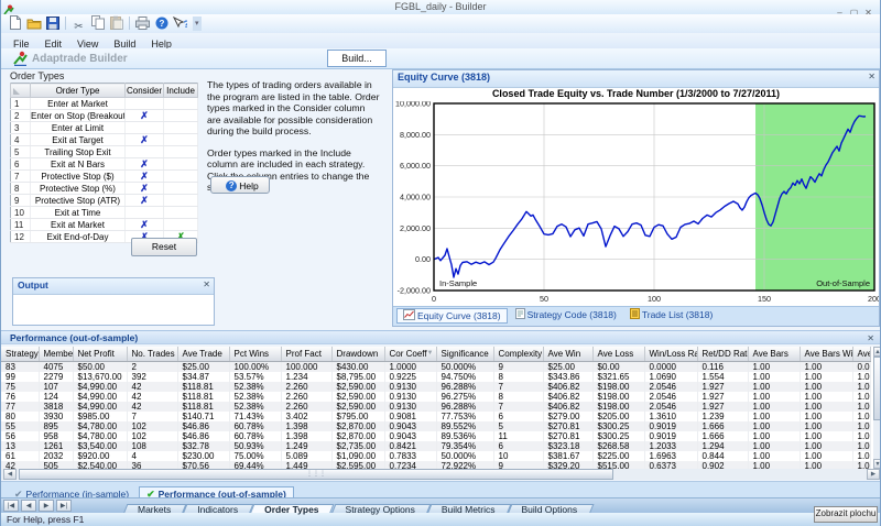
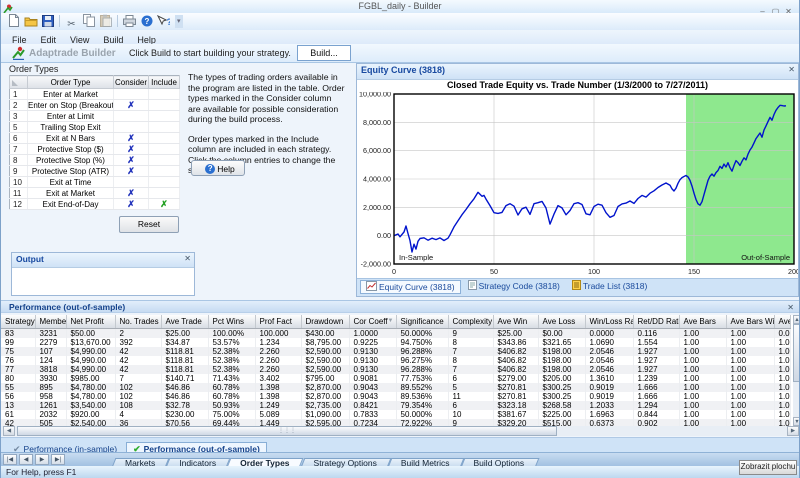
  FGBL_daily - Builder
  – ▢ ✕
  ✂
  ?
  ?
  File Edit View Build Help
  Adaptrade Builder
+ Click Build to start building your strategy.
  Build...
  Order Types
  	Order Type	Consider	Include
  1	Enter at Market
  2	Enter on Stop (Breakout	✗
  3	Enter at Limit
- 4	Exit at Target	✗
  5	Trailing Stop Exit
  6	Exit at N Bars	✗
  7	Protective Stop ($)	✗
  8	Protective Stop (%)	✗
  9	Protective Stop (ATR)	✗
  10	Exit at Time
  11	Exit at Market	✗
  12	Exit End-of-Day	✗	✗
  Reset
  The types of trading orders available in the program are listed in the table. Order types marked in the Consider column are available for possible consideration during the build process.
  Order types marked in the Include column are included in each strategy. Cn entries to change the
  ? Help
  Output
  ✕
  Equity Curve (3818)
  ✕
  Closed Trade Equity vs. Trade Number (1/3/2000 to 7/27/2011)
  10,000.00
  8,000.00
  6,000.00
  4,000.00
  2,000.00
  0.00
  -2,000.00
  0
  50
  100
  150
  200
  In-Sample
  Out-of-Sample
  Equity Curve (3818) Strategy Code (3818) Trade List (3818)
  Performance (out-of-sample)
  ✕
  Strategy	Membe	Net Profit	No. Trades	Ave Trade	Pct Wins	Prof Fact	Drawdown	Cor Coeff	Significance	Complexity	Ave Win	Ave Loss	Win/Loss R	Ret/DD Rat	Ave Bars	Ave Bars W	Ave
- 83	4075	$50.00	2	$25.00	100.00%	100.000	$430.00	1.0000	50.000%	9	$25.00	$0.00	0.0000	0.116	1.00	1.00	0.0
+ 83	3231	$50.00	2	$25.00	100.00%	100.000	$430.00	1.0000	50.000%	9	$25.00	$0.00	0.0000	0.116	1.00	1.00	0.0
  99	2279	$13,670.00	392	$34.87	53.57%	1.234	$8,795.00	0.9225	94.750%	8	$343.86	$321.65	1.0690	1.554	1.00	1.00	1.0
  75	107	$4,990.00	42	$118.81	52.38%	2.260	$2,590.00	0.9130	96.288%	7	$406.82	$198.00	2.0546	1.927	1.00	1.00	1.0
  76	124	$4,990.00	42	$118.81	52.38%	2.260	$2,590.00	0.9130	96.275%	8	$406.82	$198.00	2.0546	1.927	1.00	1.00	1.0
  77	3818	$4,990.00	42	$118.81	52.38%	2.260	$2,590.00	0.9130	96.288%	7	$406.82	$198.00	2.0546	1.927	1.00	1.00	1.0
  80	3930	$985.00	7	$140.71	71.43%	3.402	$795.00	0.9081	77.753%	6	$279.00	$205.00	1.3610	1.239	1.00	1.00	1.0
  55	895	$4,780.00	102	$46.86	60.78%	1.398	$2,870.00	0.9043	89.552%	5	$270.81	$300.25	0.9019	1.666	1.00	1.00	1.0
  56	958	$4,780.00	102	$46.86	60.78%	1.398	$2,870.00	0.9043	89.536%	11	$270.81	$300.25	0.9019	1.666	1.00	1.00	1.0
  13	1261	$3,540.00	108	$32.78	50.93%	1.249	$2,735.00	0.8421	79.354%	6	$323.18	$268.58	1.2033	1.294	1.00	1.00	1.0
  61	2032	$920.00	4	$230.00	75.00%	5.089	$1,090.00	0.7833	50.000%	10	$381.67	$225.00	1.6963	0.844	1.00	1.00	1.0
  42	505	$2,540.00	36	$70.56	69.44%	1.449	$2,595.00	0.7234	72.922%	9	$329.20	$515.00	0.6373	0.902	1.00	1.00	1.0
  ✔ Performance (in-sample) ✔ Performance (out-of-sample)
  Markets Indicators Order Types Strategy Options Build Metrics Build Options
  For Help, press F1
  Zobrazit plochu
